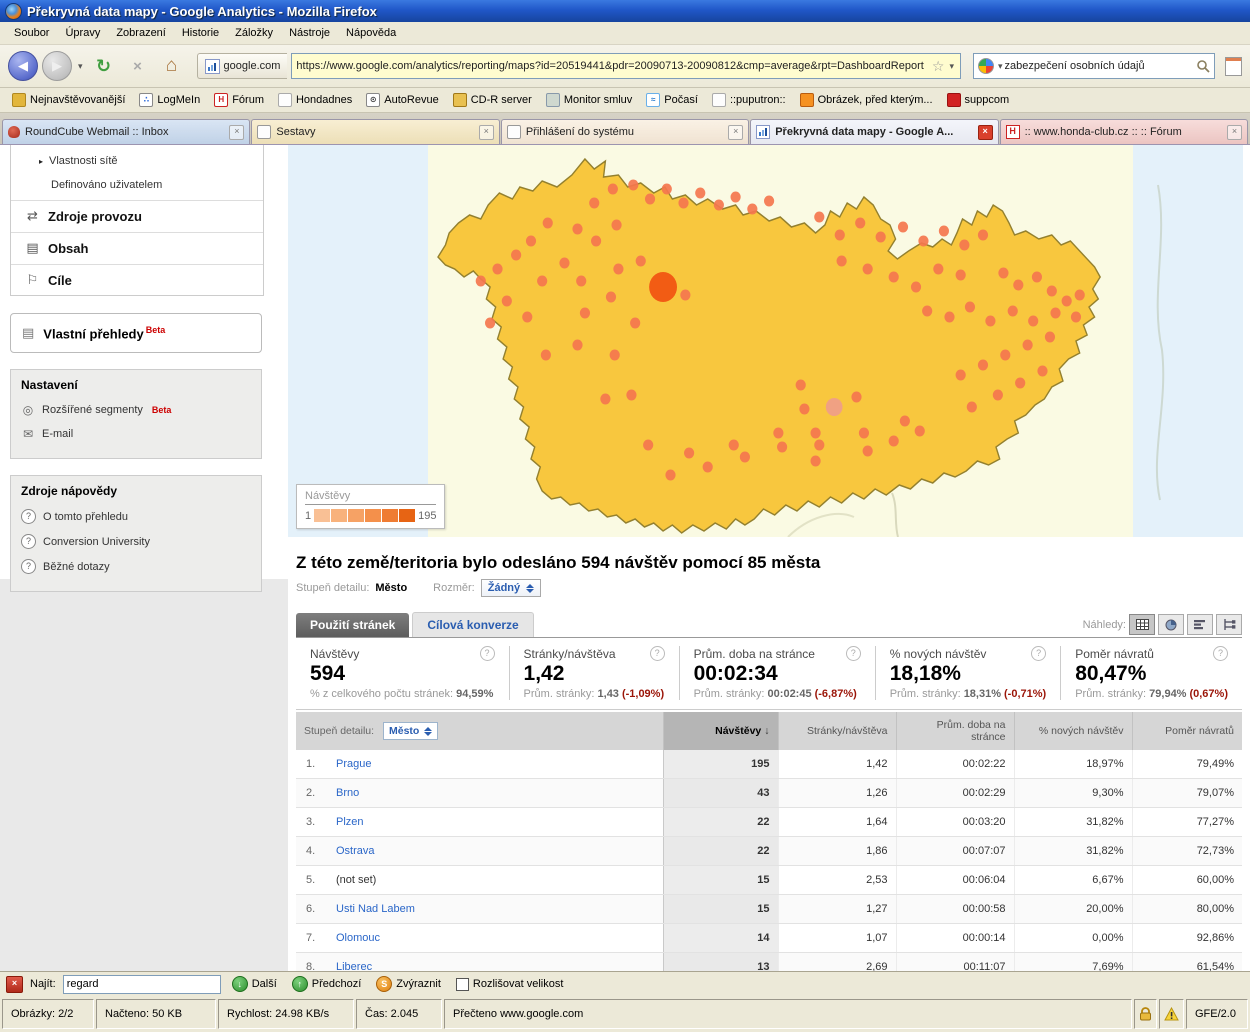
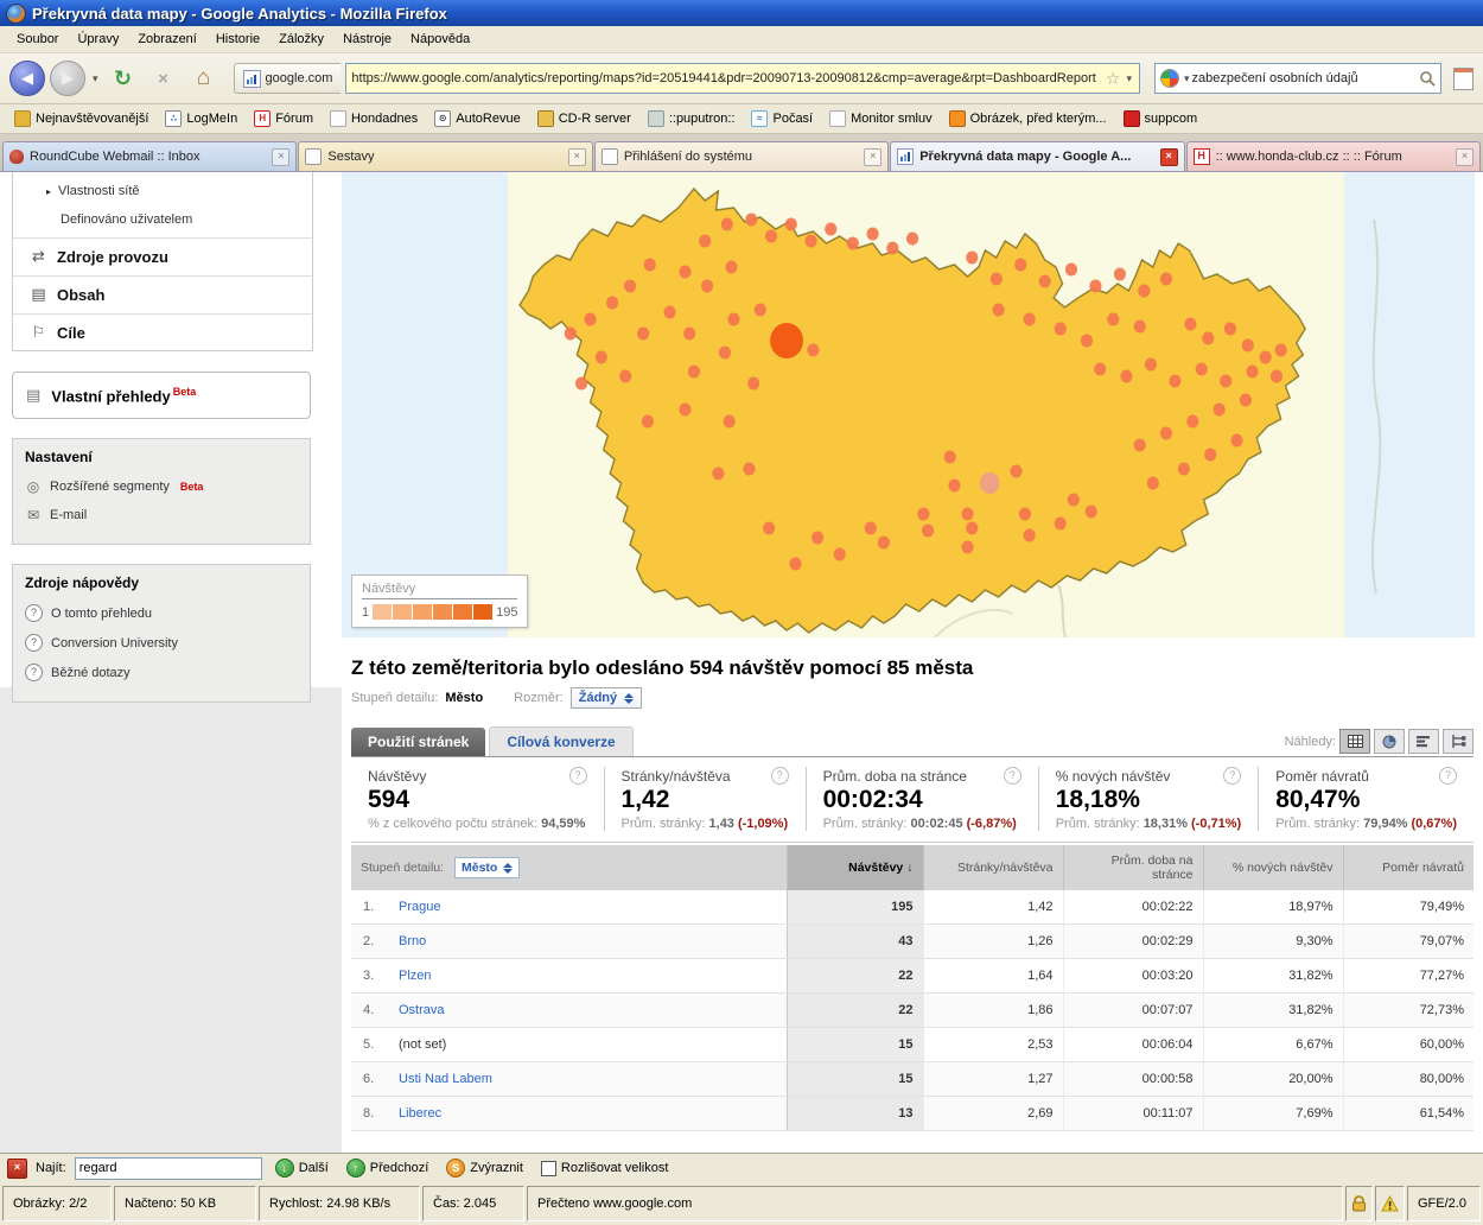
  Překryvná data mapy - Google Analytics - Mozilla Firefox
  Soubor
  Úpravy
  Zobrazení
  Historie
  Záložky
  Nástroje
  Nápověda
  ◀
  ▶
  ▾
  ↻
  ×
  ⌂
  google.com
  https://www.google.com/analytics/reporting/maps?id=20519441&pdr=20090713-20090812&cmp=average&rpt=DashboardReport
  ☆
  ▾
  ▾
  zabezpečení osobních údajů
  Nejnavštěvovanější
  ∴
  LogMeIn
  H
  Fórum
  Hondadnes
  ⊙
  AutoRevue
  CD-R server
- Monitor smluv
+ ::puputron::
  ≈
  Počasí
- ::puputron::
+ Monitor smluv
  Obrázek, před kterým...
  suppcom
  RoundCube Webmail :: Inbox
  ×
  Sestavy
  ×
  Přihlášení do systému
  ×
  Překryvná data mapy - Google A...
  ×
  H
  :: www.honda-club.cz :: :: Fórum
  ×
  ▸ Vlastnosti sítě
  Definováno uživatelem
  ⇄
  Zdroje provozu
  ▤
  Obsah
  ⚐
  Cíle
  ▤
  Vlastní přehledy Beta
  Nastavení
  ◎
  Rozšířené segmenty
  Beta
  ✉
  E-mail
  Zdroje nápovědy
  ?
  O tomto přehledu
  ?
  Conversion University
  ?
  Běžné dotazy
  Návštěvy
  1
  195
  Z této země/teritoria bylo odesláno 594 návštěv pomocí 85 města
  Stupeň detailu:
  Město
  Rozměr:
  Žádný
  Použití stránek
  Cílová konverze
  Náhledy:
  Návštěvy
  ?
  594
  % z celkového počtu stránek: 94,59%
  Stránky/návštěva
  ?
  1,42
  Prům. stránky: 1,43 (-1,09%)
  Prům. doba na stránce
  ?
  00:02:34
  Prům. stránky: 00:02:45 (-6,87%)
  % nových návštěv
  ?
  18,18%
  Prům. stránky: 18,31% (-0,71%)
  Poměr návratů
  ?
  80,47%
  Prům. stránky: 79,94% (0,67%)
  Stupeň detailu: Město	Návštěvy ↓	Stránky/návštěva	Prům. doba na stránce	% nových návštěv	Poměr návratů
  1.	Prague	195	1,42	00:02:22	18,97%	79,49%
  2.	Brno	43	1,26	00:02:29	9,30%	79,07%
  3.	Plzen	22	1,64	00:03:20	31,82%	77,27%
  4.	Ostrava	22	1,86	00:07:07	31,82%	72,73%
  5.	(not set)	15	2,53	00:06:04	6,67%	60,00%
  6.	Usti Nad Labem	15	1,27	00:00:58	20,00%	80,00%
- 7.	Olomouc	14	1,07	00:00:14	0,00%	92,86%
  8.	Liberec	13	2,69	00:11:07	7,69%	61,54%
  ×
  Najít:
  regard
  ↓
  Další
  ↑
  Předchozí
  S
  Zvýraznit
  Rozlišovat velikost
  Obrázky: 2/2
  Načteno: 50 KB
  Rychlost: 24.98 KB/s
  Čas: 2.045
  Přečteno www.google.com
  GFE/2.0
